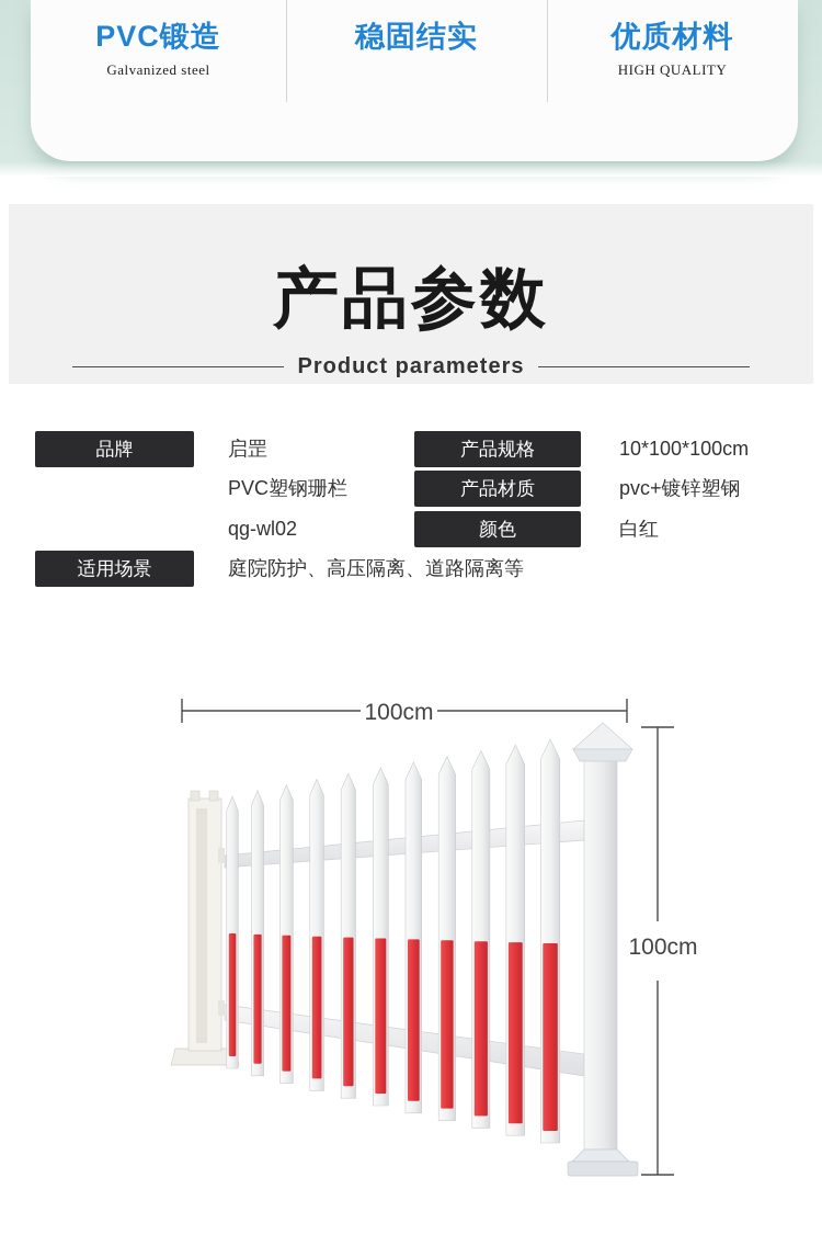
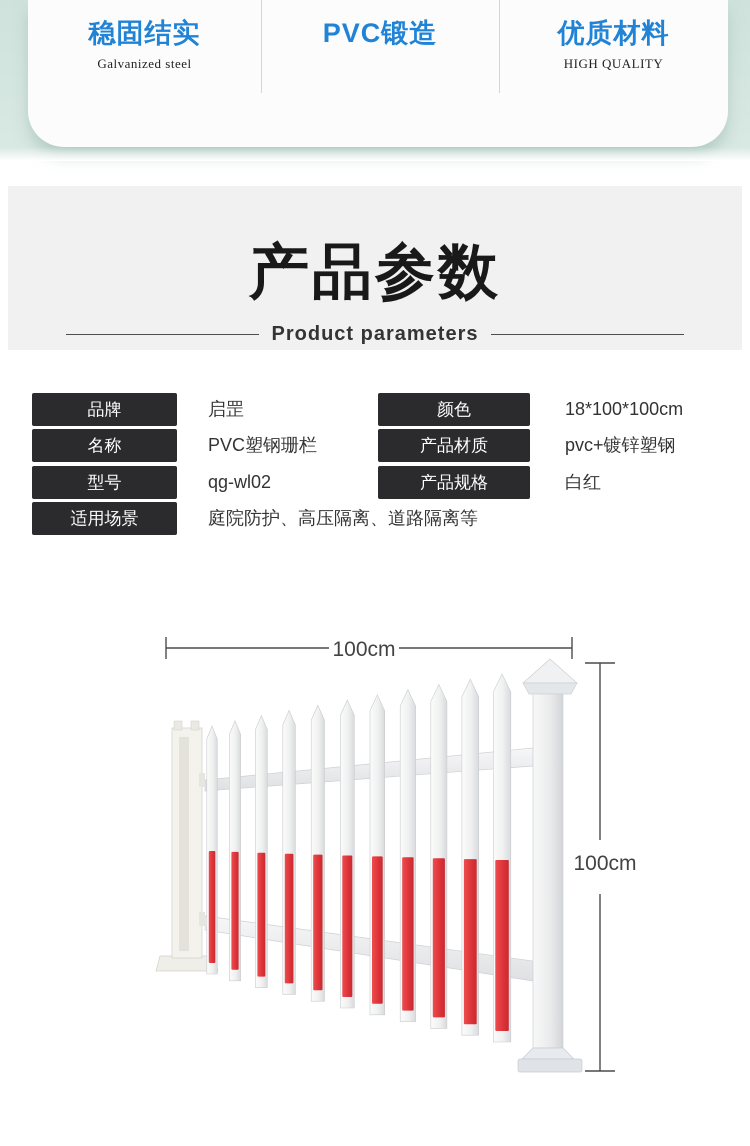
- PVC锻造
+ 稳固结实
  Galvanized steel
- 稳固结实
+ PVC锻造
  优质材料
  HIGH QUALITY
  产品参数
  Product parameters
  品牌
  启罡
+ 名称
  PVC塑钢珊栏
+ 型号
  qg-wl02
  适用场景
  庭院防护、高压隔离、道路隔离等
- 产品规格
+ 颜色
- 10*100*100cm
+ 18*100*100cm
  产品材质
  pvc+镀锌塑钢
- 颜色
+ 产品规格
  白红
  100cm
  100cm
